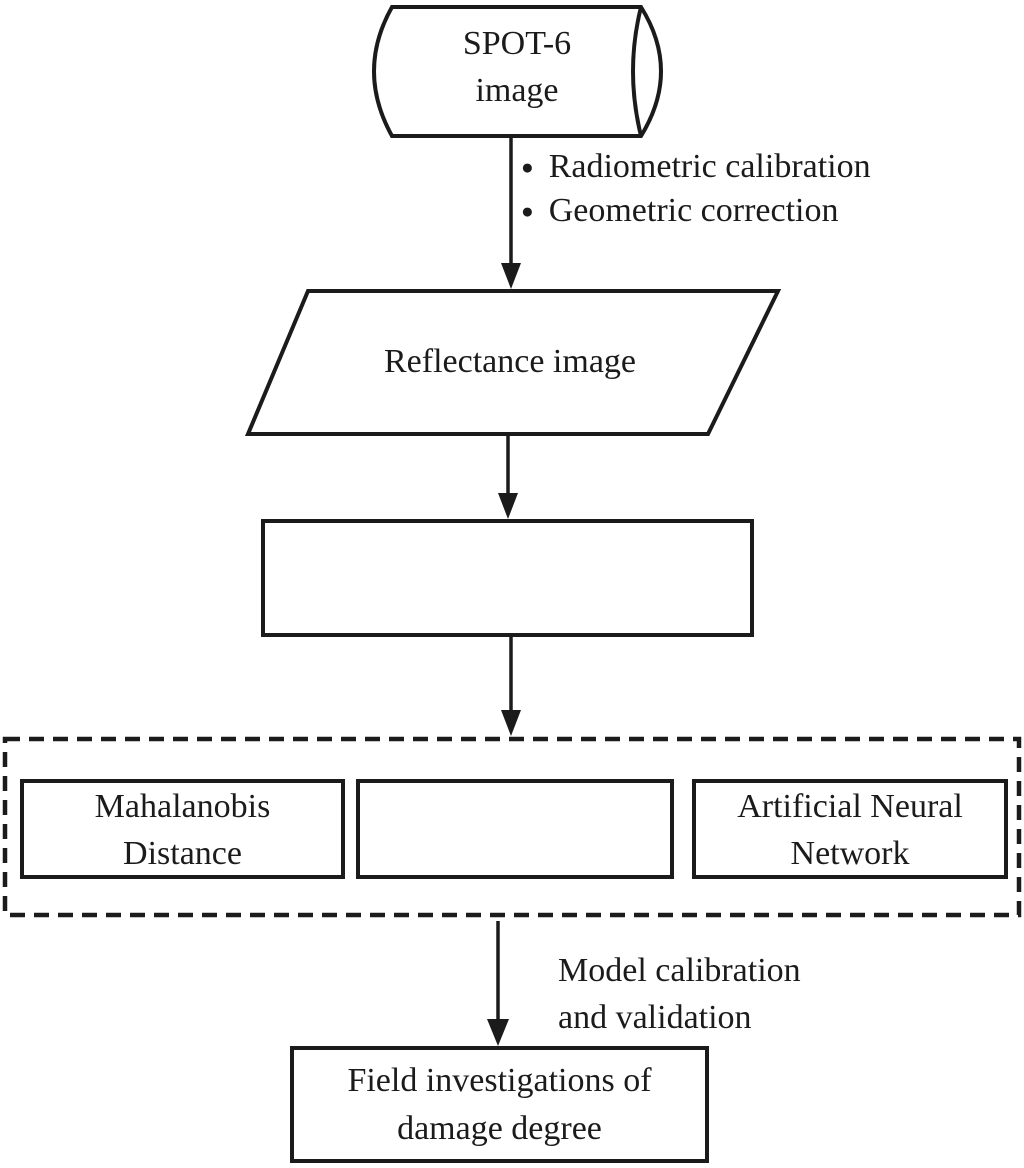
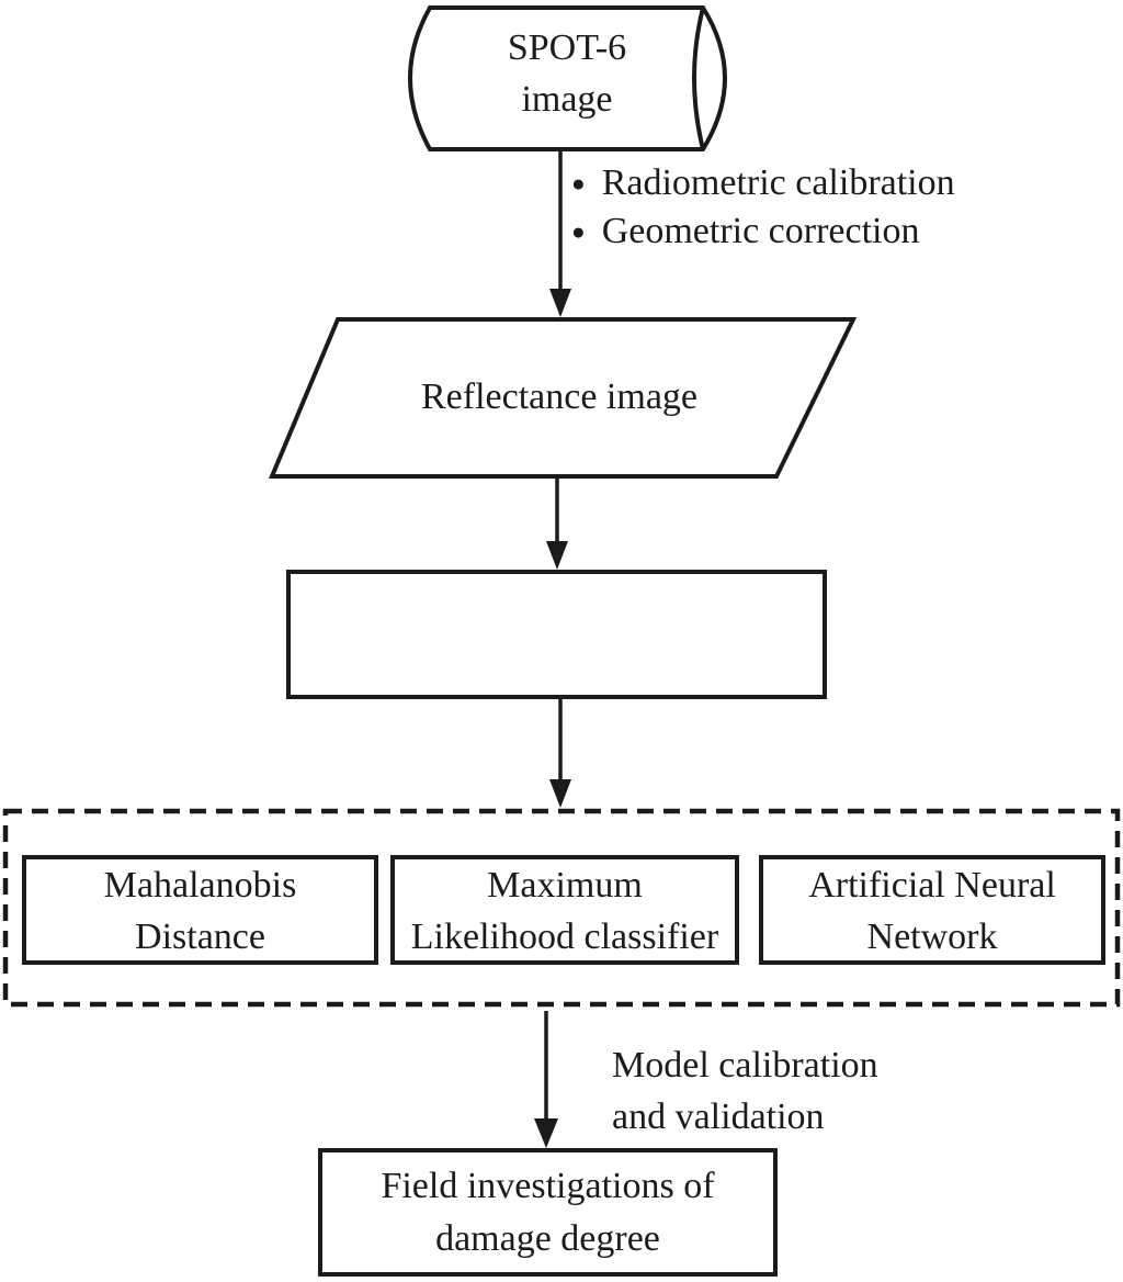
  SPOT-6
  image
  ● Radiometric calibration
  ● Geometric correction
  Reflectance image
  Mahalanobis
  Distance
+ Maximum
+ Likelihood classifier
  Artificial Neural
  Network
  Model calibration
  and validation
  Field investigations of
  damage degree
